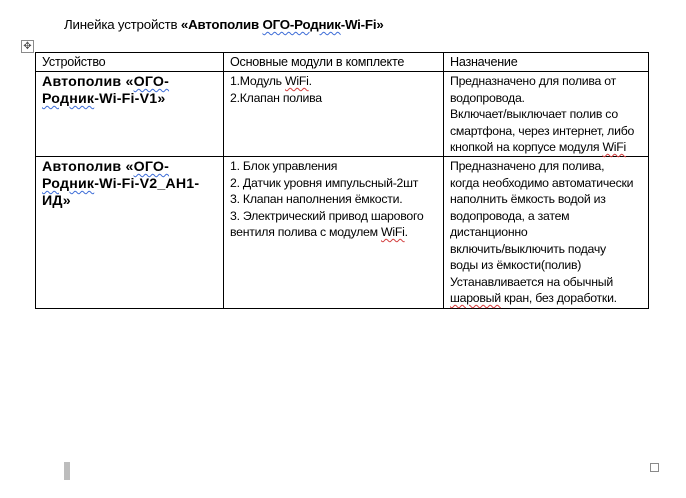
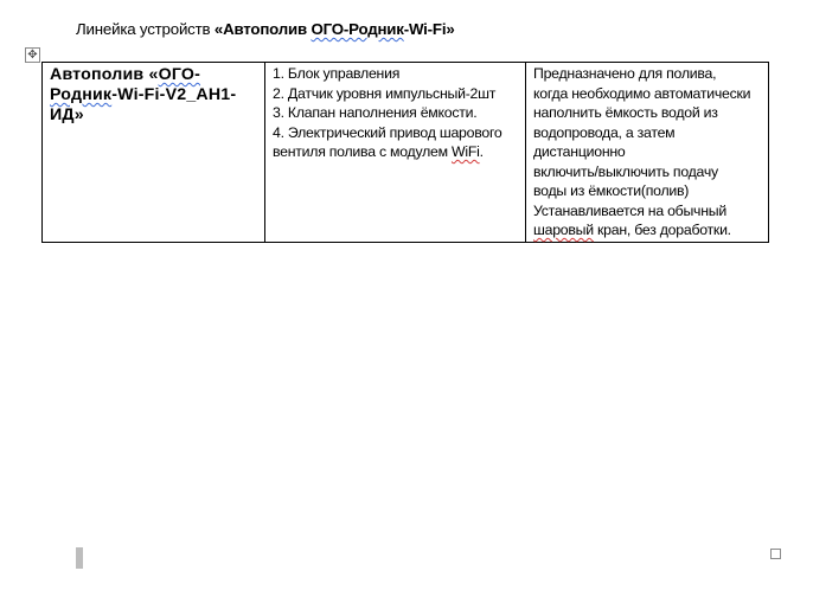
  Линейка устройств «Автополив ОГО-Родник-Wi-Fi»
  ✥
- Устройство	Основные модули в комплекте	Назначение
- Автополив «ОГО-Родник-Wi-Fi-V1»	1.Модуль WiFi.2.Клапан полива	Предназначено для полива отводопровода.Включает/выключает полив сосмартфона, через интернет, либокнопкой на корпусе модуля WiFi
- Автополив «ОГО-Родник-Wi-Fi-V2_АН1-ИД»	1. Блок управления2. Датчик уровня импульсный-2шт3. Клапан наполнения ёмкости.3. Электрический привод шаровоговентиля полива с модулем WiFi.	Предназначено для полива,когда необходимо автоматическинаполнить ёмкость водой изводопровода, а затемдистанционновключить/выключить подачуводы из ёмкости(полив)Устанавливается на обычныйшаровый кран, без доработки.
+ Автополив «ОГО-Родник-Wi-Fi-V2_АН1-ИД»	1. Блок управления2. Датчик уровня импульсный-2шт3. Клапан наполнения ёмкости.4. Электрический привод шаровоговентиля полива с модулем WiFi.	Предназначено для полива,когда необходимо автоматическинаполнить ёмкость водой изводопровода, а затемдистанционновключить/выключить подачуводы из ёмкости(полив)Устанавливается на обычныйшаровый кран, без доработки.
